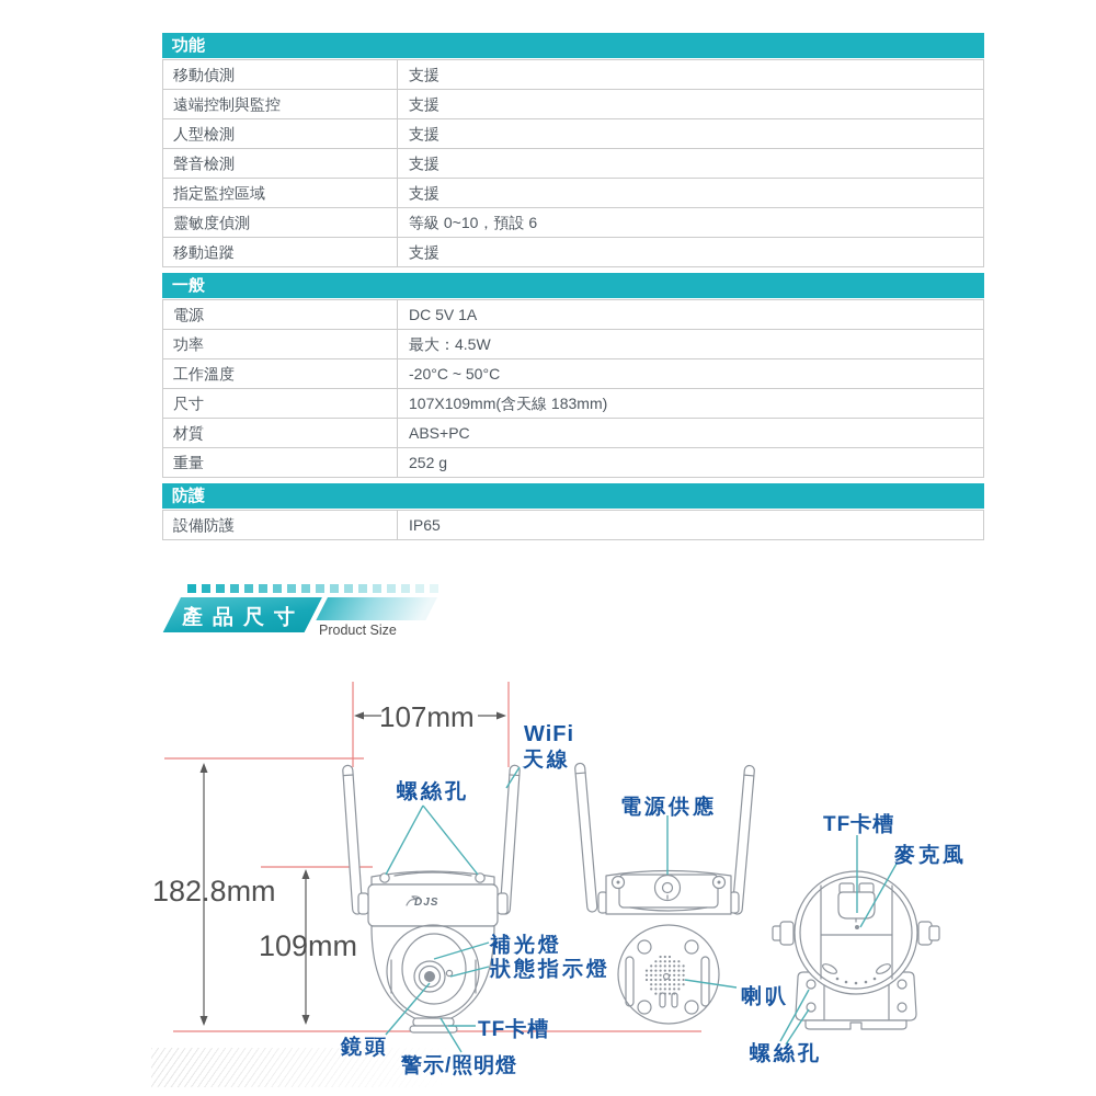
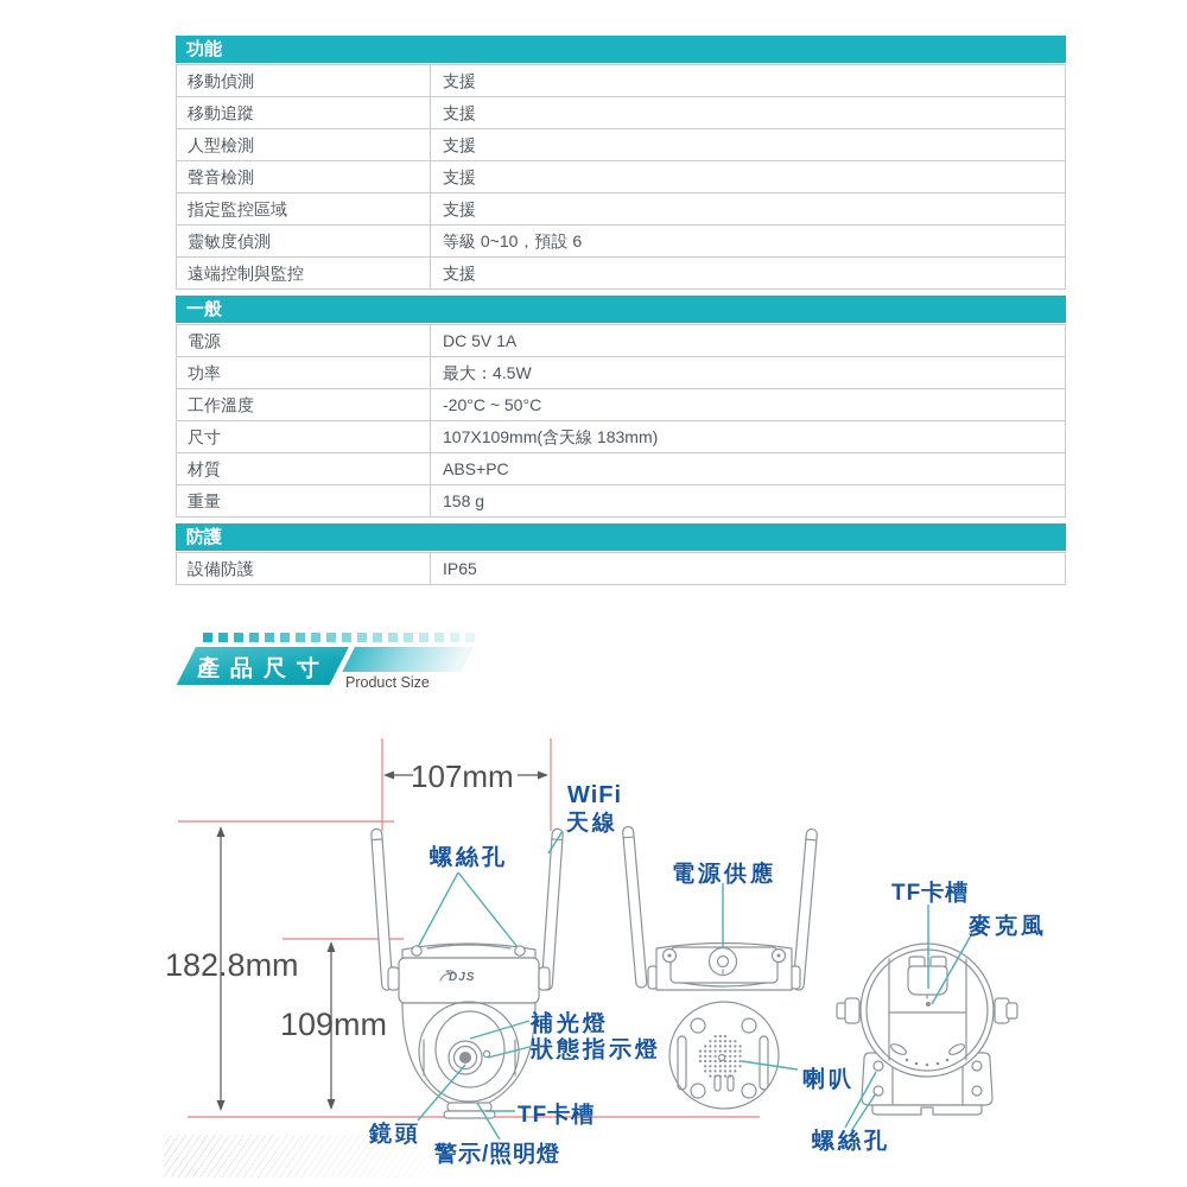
  功能
  移動偵測
  支援
- 遠端控制與監控
+ 移動追蹤
  支援
  人型檢測
  支援
  聲音檢測
  支援
  指定監控區域
  支援
  靈敏度偵測
  等級 0~10，預設 6
- 移動追蹤
+ 遠端控制與監控
  支援
  一般
  電源
  DC 5V 1A
  功率
  最大：4.5W
  工作溫度
  -20°C ~ 50°C
  尺寸
  107X109mm(含天線 183mm)
  材質
  ABS+PC
  重量
- 252 g
+ 158 g
  防護
  設備防護
  IP65
  產品尺寸
  Product Size
  107mm
  182.8mm
  109mm
  WiFi
  天線
  螺絲孔
  電源供應
  TF卡槽
  麥克風
  補光燈
  狀態指示燈
  喇叭
  TF卡槽
  鏡頭
  警示/照明燈
  螺絲孔
  DJS
